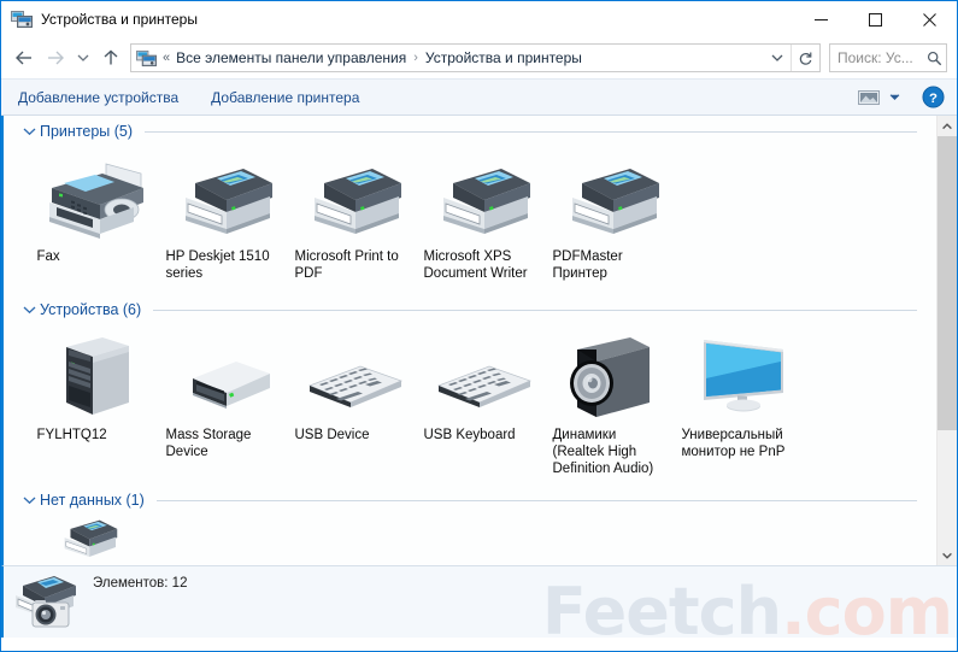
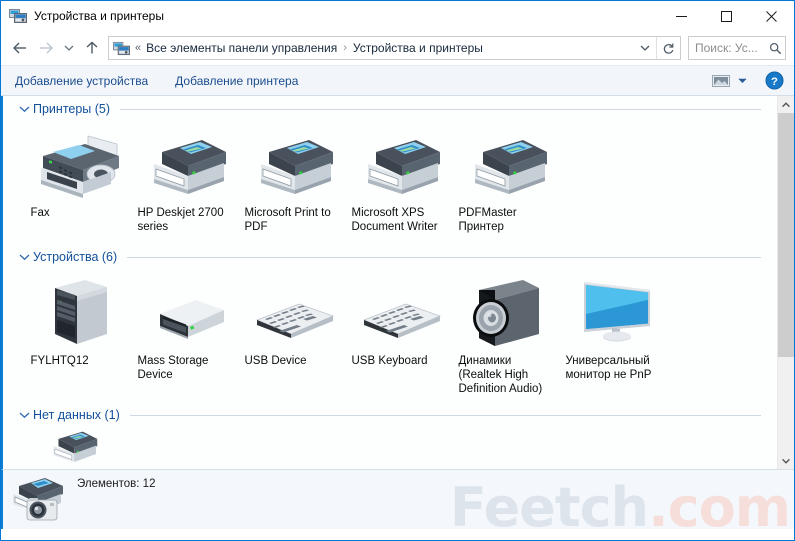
  Устройства и принтеры
  «
  Все элементы панели управления
  ›
  Устройства и принтеры
  Поиск: Ус...
  Добавление устройства
  Добавление принтера
  ?
  Принтеры (5)
  Fax
- HP Deskjet 1510 series
+ HP Deskjet 2700 series
  Microsoft Print to PDF
  Microsoft XPS Document Writer
  PDFMaster Принтер
  Устройства (6)
  FYLHTQ12
  Mass Storage Device
  USB Device
  USB Keyboard
  Динамики (Realtek High Definition Audio)
  Универсальный монитор не PnP
  Нет данных (1)
  Элементов: 12
  Feetch.com
